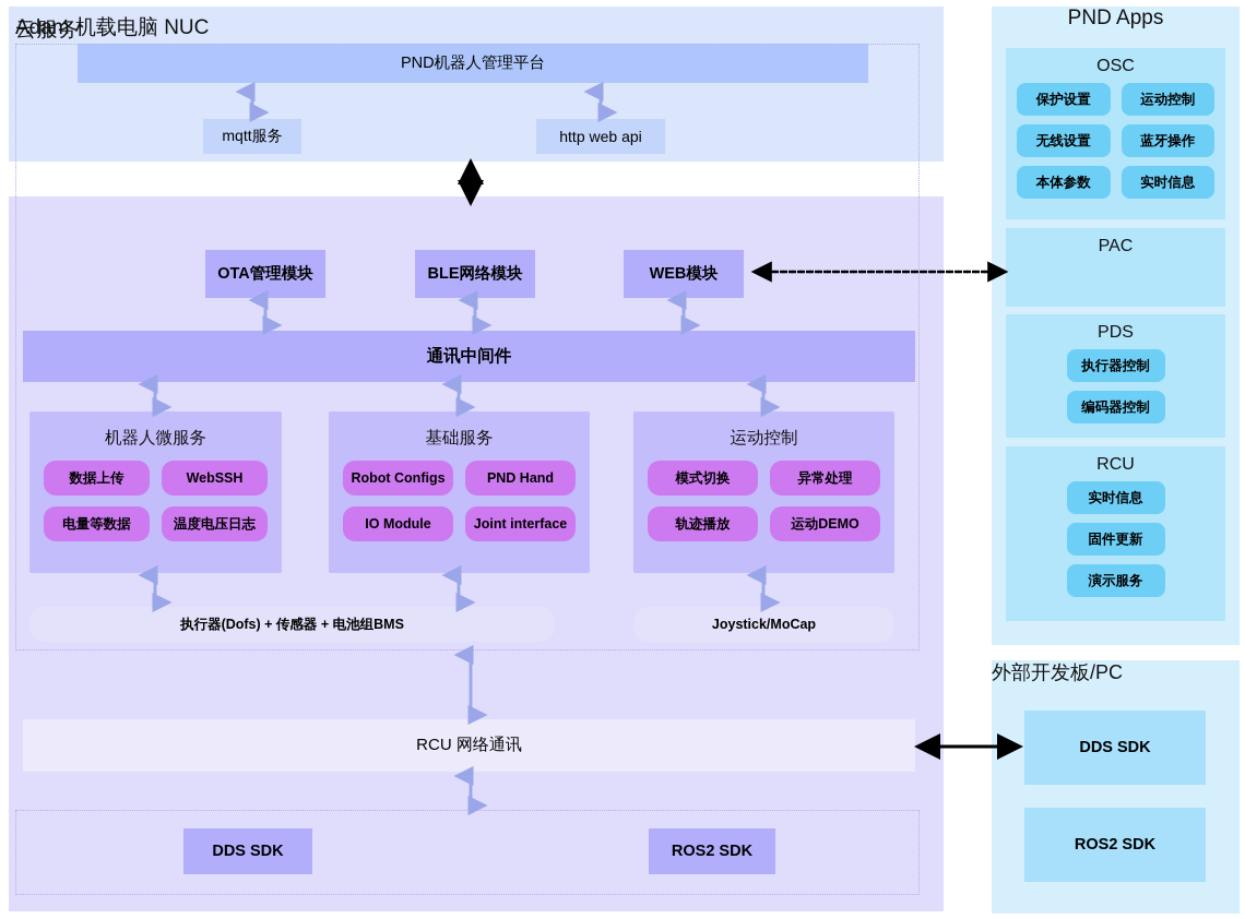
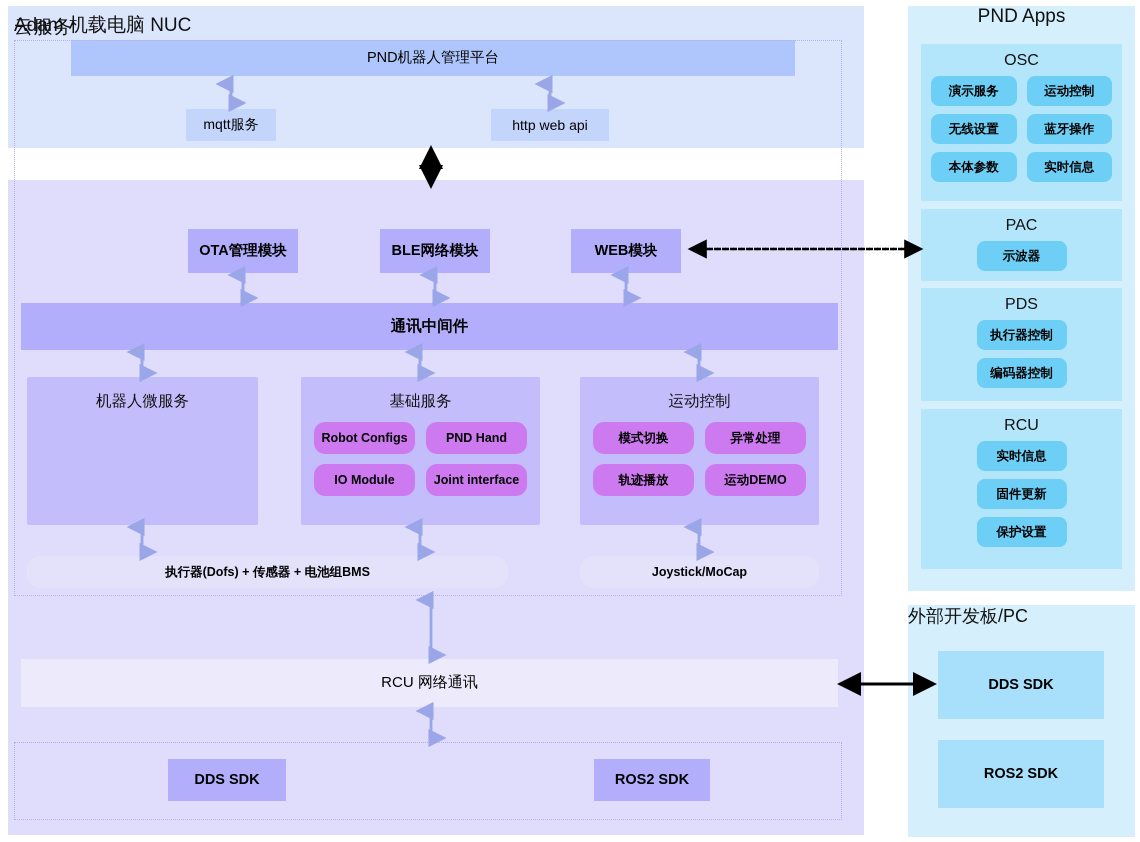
  云服务
  PND机器人管理平台
  mqtt服务
  http web api
  Adam 机载电脑 NUC
  OTA管理模块
  BLE网络模块
  WEB模块
  通讯中间件
  机器人微服务
- 数据上传
- WebSSH
- 电量等数据
- 温度电压日志
  基础服务
  Robot Configs
  PND Hand
  IO Module
  Joint interface
  运动控制
  模式切换
  异常处理
  轨迹播放
  运动DEMO
  执行器(Dofs) + 传感器 + 电池组BMS
  Joystick/MoCap
  RCU 网络通讯
  DDS SDK
  ROS2 SDK
  PND Apps
  OSC
- 保护设置
+ 演示服务
  运动控制
  无线设置
  蓝牙操作
  本体参数
  实时信息
  PAC
+ 示波器
  PDS
  执行器控制
  编码器控制
  RCU
  实时信息
  固件更新
- 演示服务
+ 保护设置
  外部开发板/PC
  DDS SDK
  ROS2 SDK
